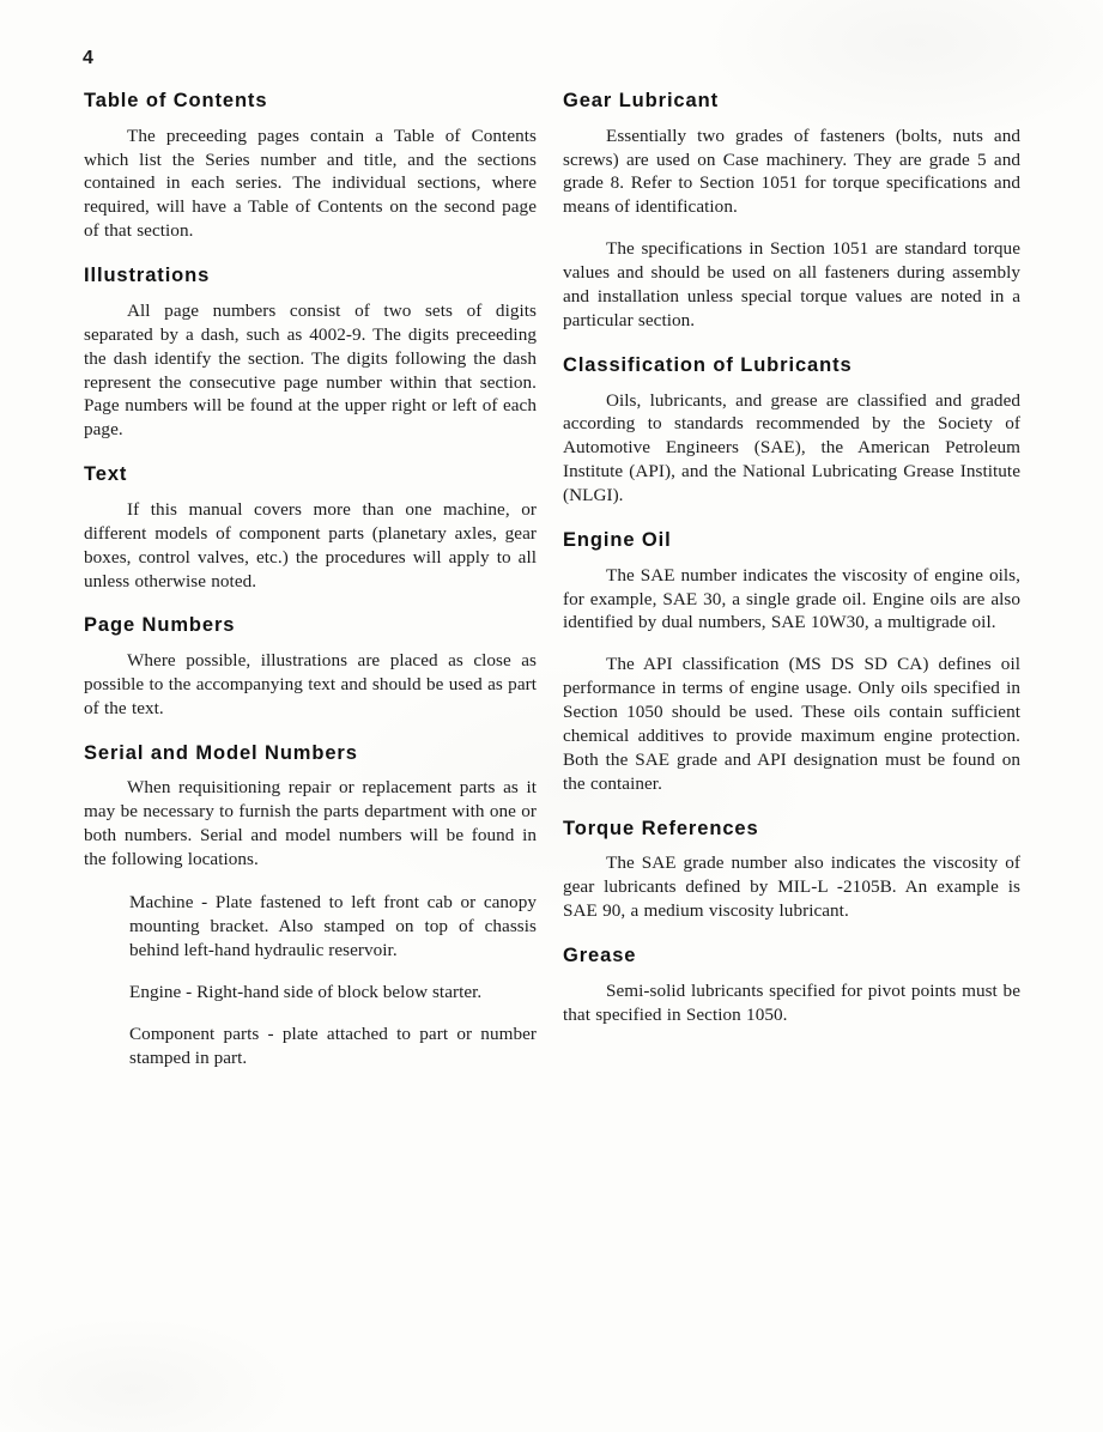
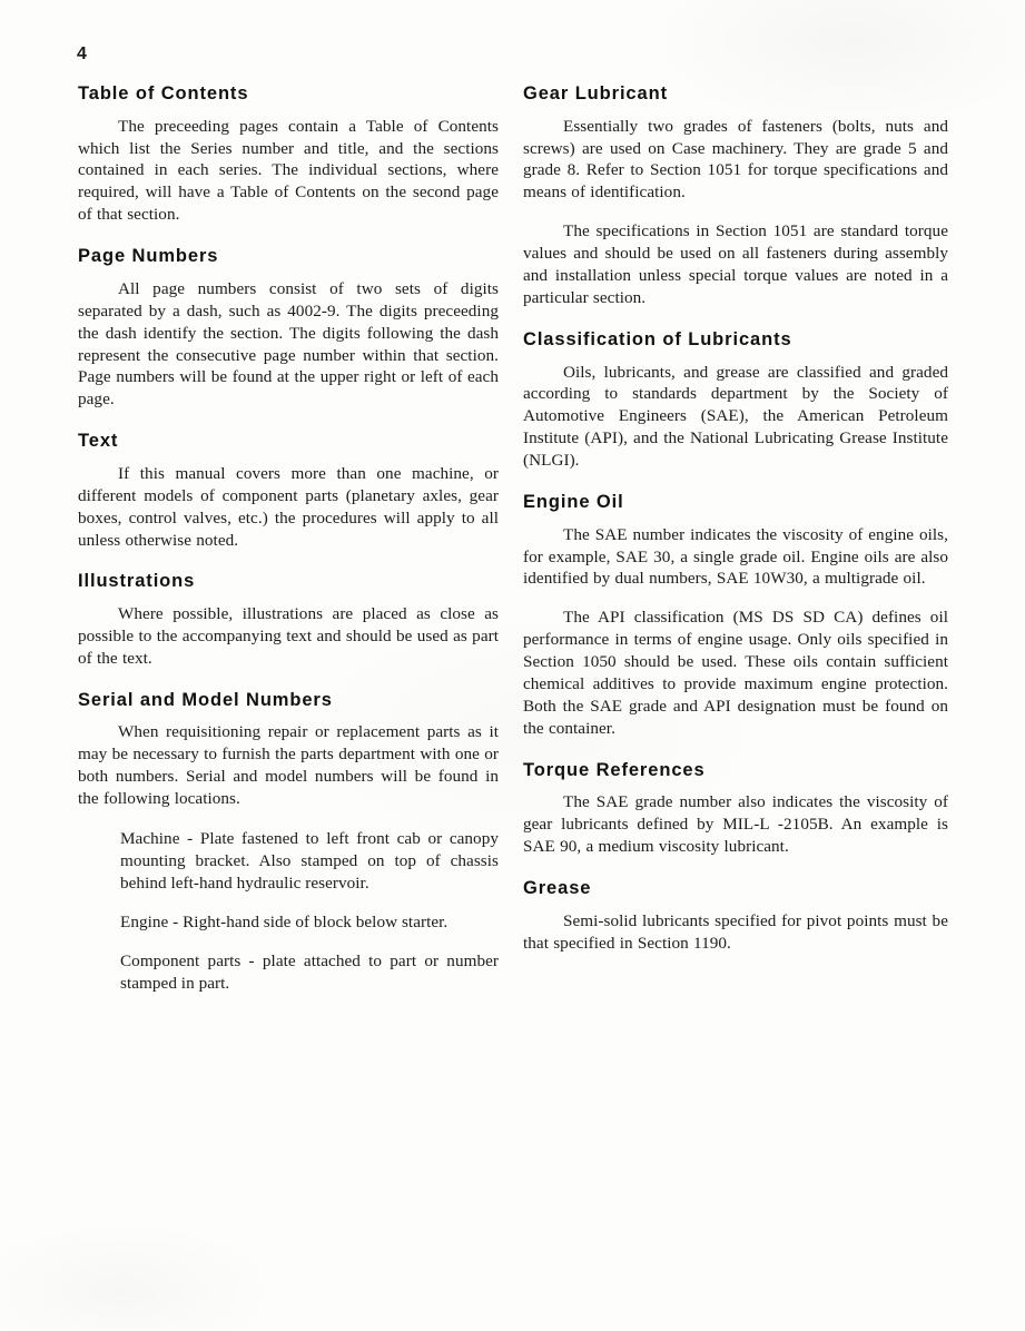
  4
  Table of Contents
  The preceeding pages contain a Table of Contents which list the Series number and title, and the sections contained in each series. The individual sections, where required, will have a Table of Contents on the second page of that section.
- Illustrations
+ Page Numbers
  All page numbers consist of two sets of digits separated by a dash, such as 4002-9. The digits preceeding the dash identify the section. The digits following the dash represent the consecutive page number within that section. Page numbers will be found at the upper right or left of each page.
  Text
  If this manual covers more than one machine, or different models of component parts (planetary axles, gear boxes, control valves, etc.) the procedures will apply to all unless otherwise noted.
- Page Numbers
+ Illustrations
  Where possible, illustrations are placed as close as possible to the accompanying text and should be used as part of the text.
  Serial and Model Numbers
  When requisitioning repair or replacement parts as it may be necessary to furnish the parts department with one or both numbers. Serial and model numbers will be found in the following locations.
  Machine - Plate fastened to left front cab or canopy mounting bracket. Also stamped on top of chassis behind left-hand hydraulic reservoir.
  Engine - Right-hand side of block below starter.
  Component parts - plate attached to part or number stamped in part.
  Gear Lubricant
  Essentially two grades of fasteners (bolts, nuts and screws) are used on Case machinery. They are grade 5 and grade 8. Refer to Section 1051 for torque specifications and means of identification.
  The specifications in Section 1051 are standard torque values and should be used on all fasteners during assembly and installation unless special torque values are noted in a particular section.
  Classification of Lubricants
- Oils, lubricants, and grease are classified and graded according to standards recommended by the Society of Automotive Engineers (SAE), the American Petroleum Institute (API), and the National Lubricating Grease Institute (NLGI).
+ Oils, lubricants, and grease are classified and graded according to standards department by the Society of Automotive Engineers (SAE), the American Petroleum Institute (API), and the National Lubricating Grease Institute (NLGI).
  Engine Oil
  The SAE number indicates the viscosity of engine oils, for example, SAE 30, a single grade oil. Engine oils are also identified by dual numbers, SAE 10W30, a multigrade oil.
  The API classification (MS DS SD CA) defines oil performance in terms of engine usage. Only oils specified in Section 1050 should be used. These oils contain sufficient chemical additives to provide maximum engine protection. Both the SAE grade and API designation must be found on the container.
  Torque References
  The SAE grade number also indicates the viscosity of gear lubricants defined by MIL-L -2105B. An example is SAE 90, a medium viscosity lubricant.
  Grease
- Semi-solid lubricants specified for pivot points must be that specified in Section 1050.
+ Semi-solid lubricants specified for pivot points must be that specified in Section 1190.
